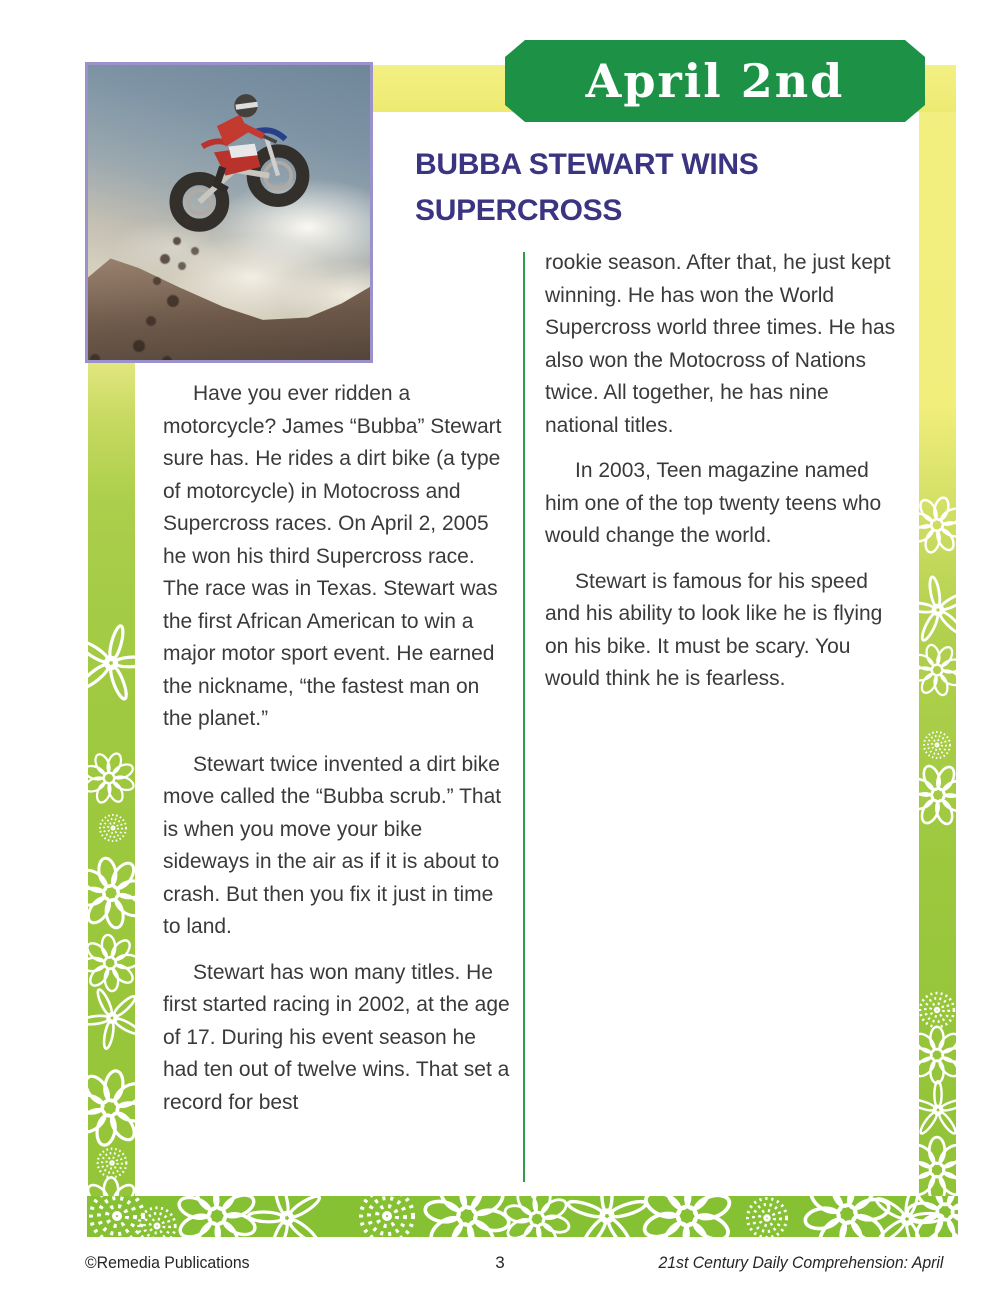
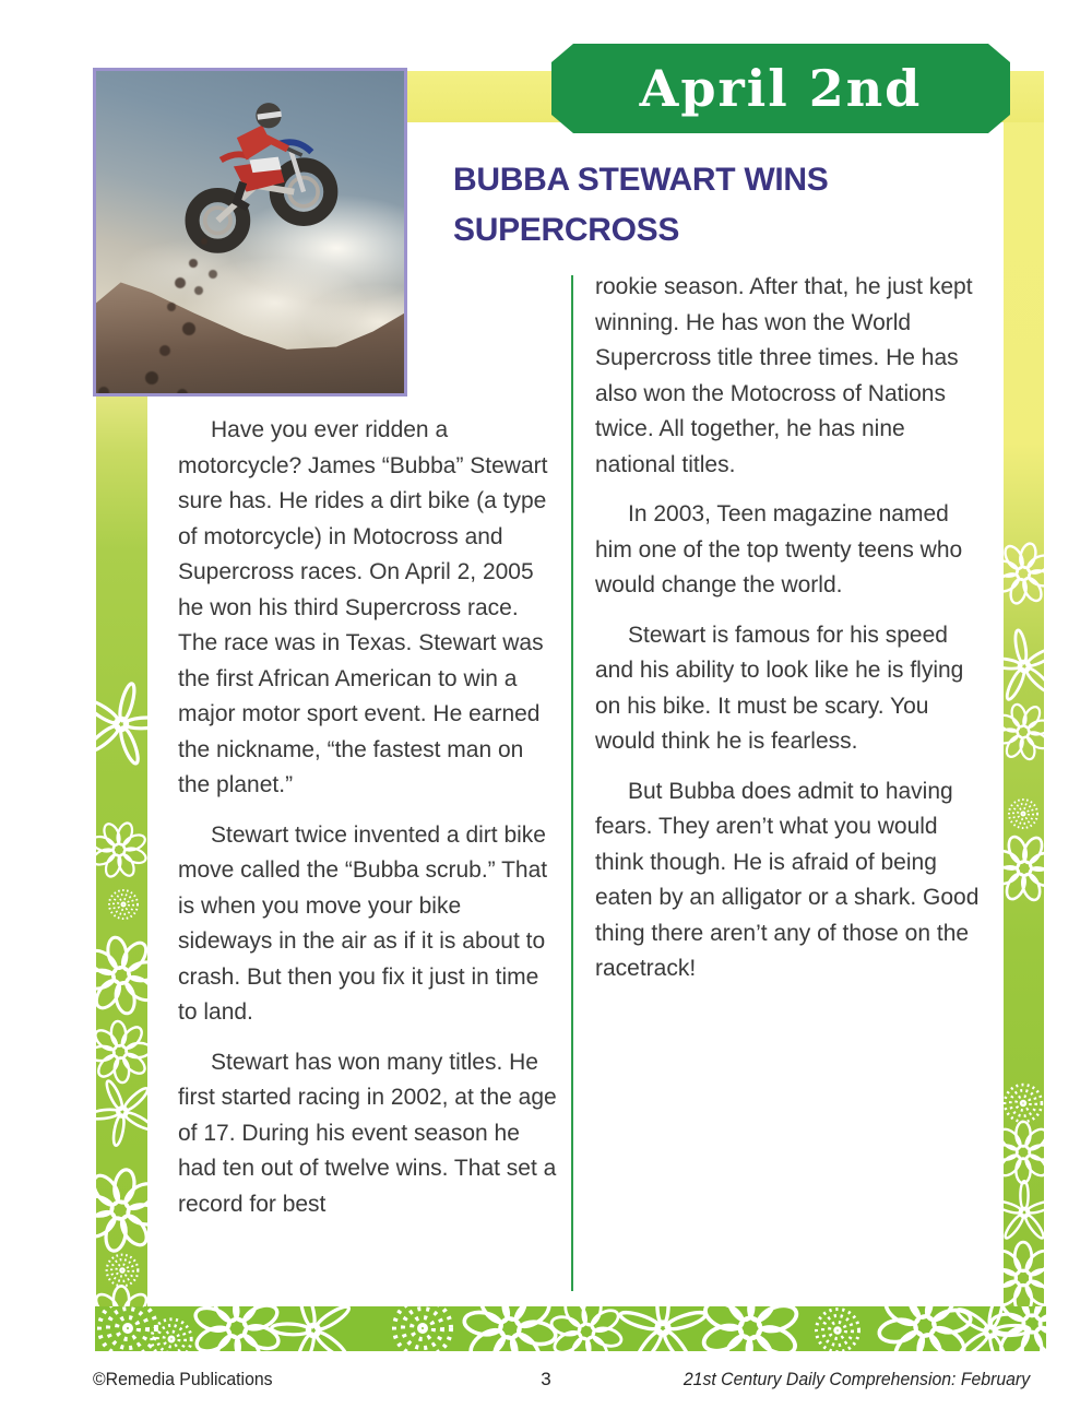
  April 2nd
  BUBBA STEWART WINS
  SUPERCROSS
  Have you ever ridden a motorcycle? James “Bubba” Stewart sure has. He rides a dirt bike (a type of motorcycle) in Motocross and Supercross races. On April 2, 2005 he won his third Supercross race. The race was in Texas. Stewart was the first African American to win a major motor sport event. He earned the nickname, “the fastest man on the planet.”
  Stewart twice invented a dirt bike move called the “Bubba scrub.” That is when you move your bike sideways in the air as if it is about to crash. But then you fix it just in time to land.
  Stewart has won many titles. He first started racing in 2002, at the age of 17. During his event season he had ten out of twelve wins. That set a record for best
- rookie season. After that, he just kept winning. He has won the World Supercross world three times. He has also won the Motocross of Nations twice. All together, he has nine national titles.
+ rookie season. After that, he just kept winning. He has won the World Supercross title three times. He has also won the Motocross of Nations twice. All together, he has nine national titles.
  In 2003, Teen magazine named him one of the top twenty teens who would change the world.
  Stewart is famous for his speed and his ability to look like he is flying on his bike. It must be scary. You would think he is fearless.
+ But Bubba does admit to having fears. They aren’t what you would think though. He is afraid of being eaten by an alligator or a shark. Good thing there aren’t any of those on the racetrack!
  ©Remedia Publications
  3
- 21st Century Daily Comprehension: April
+ 21st Century Daily Comprehension: February
